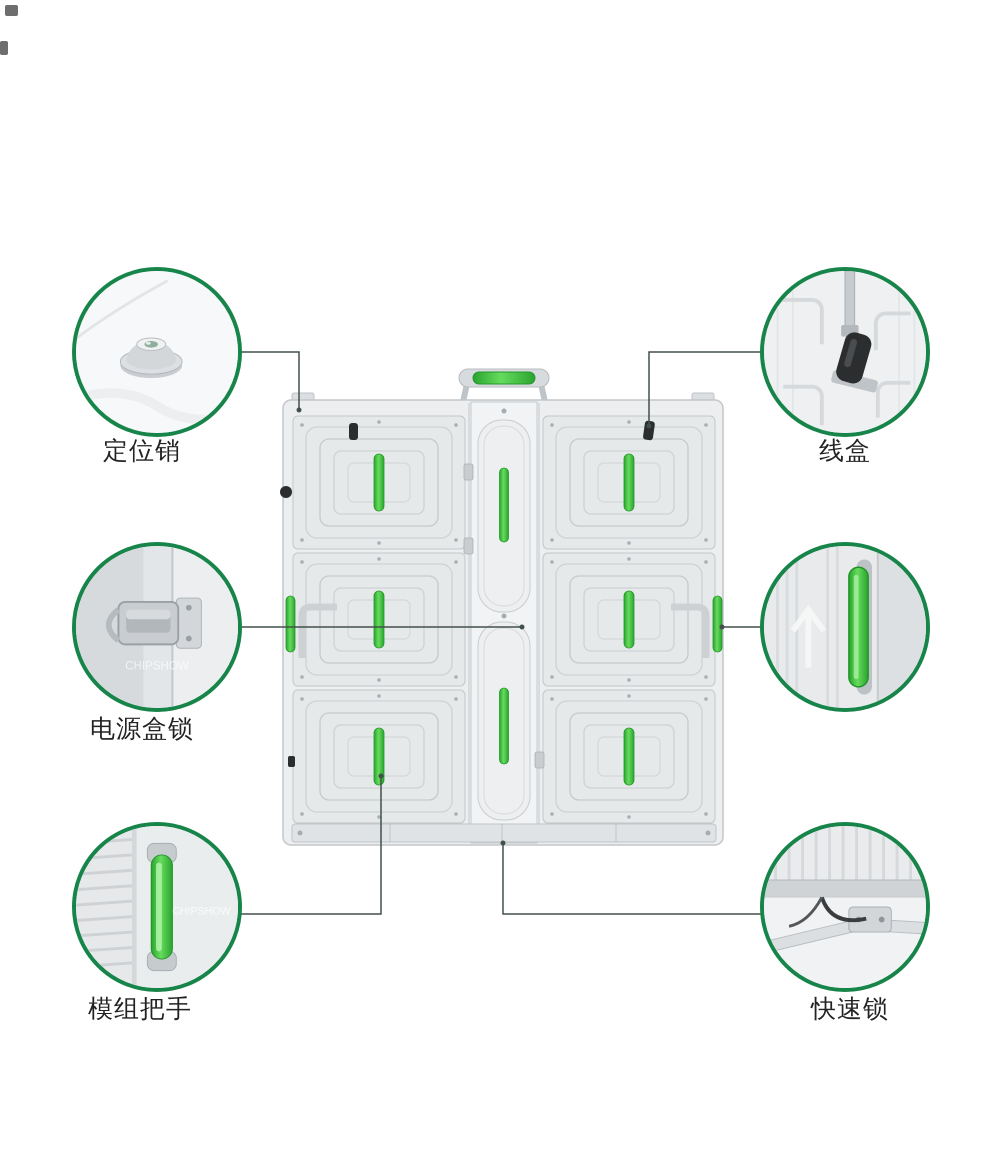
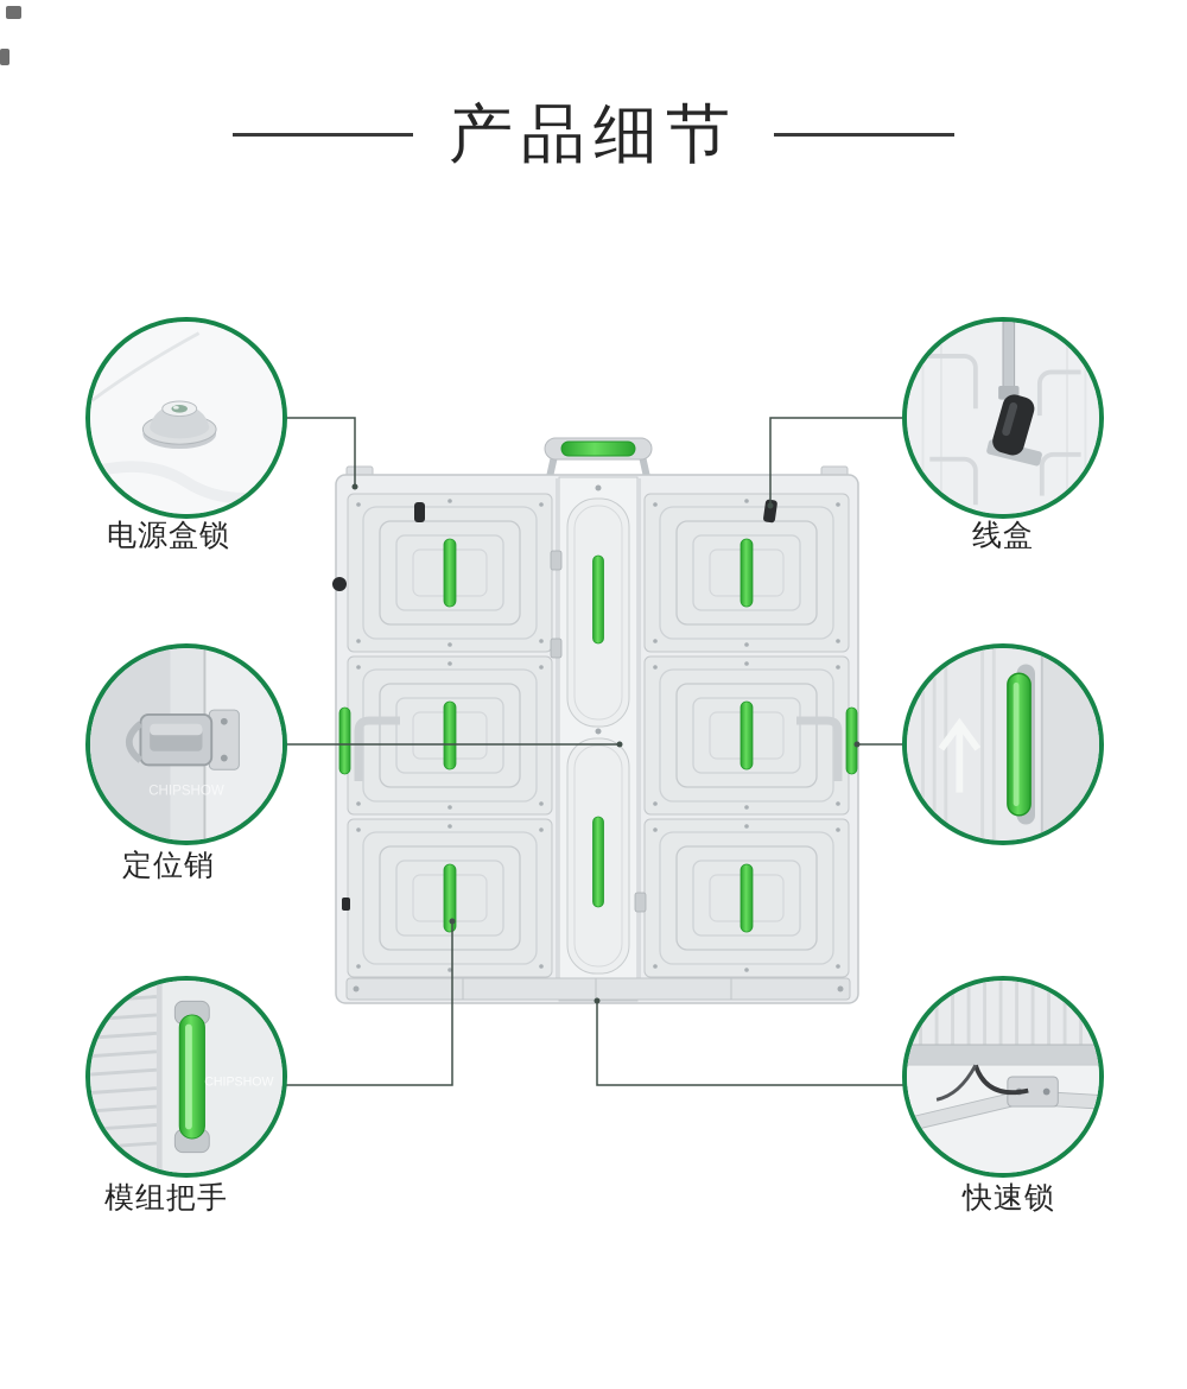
+ 产品细节
  CHIPSHOW
  CHIPSHOW
- 定位销
+ 电源盒锁
  线盒
- 电源盒锁
+ 定位销
  模组把手
  快速锁
